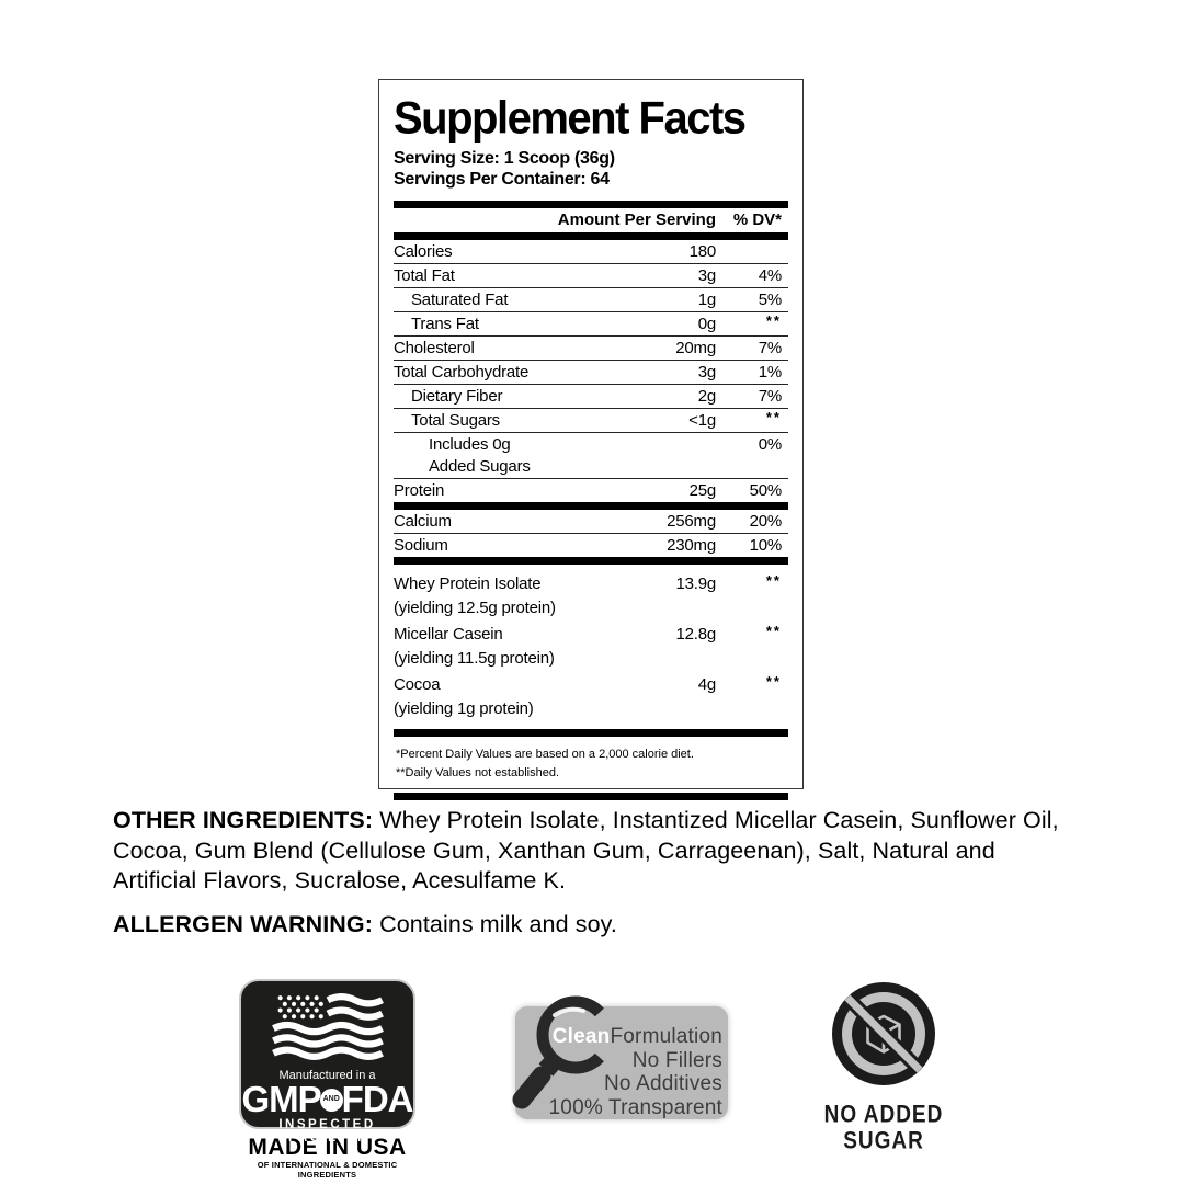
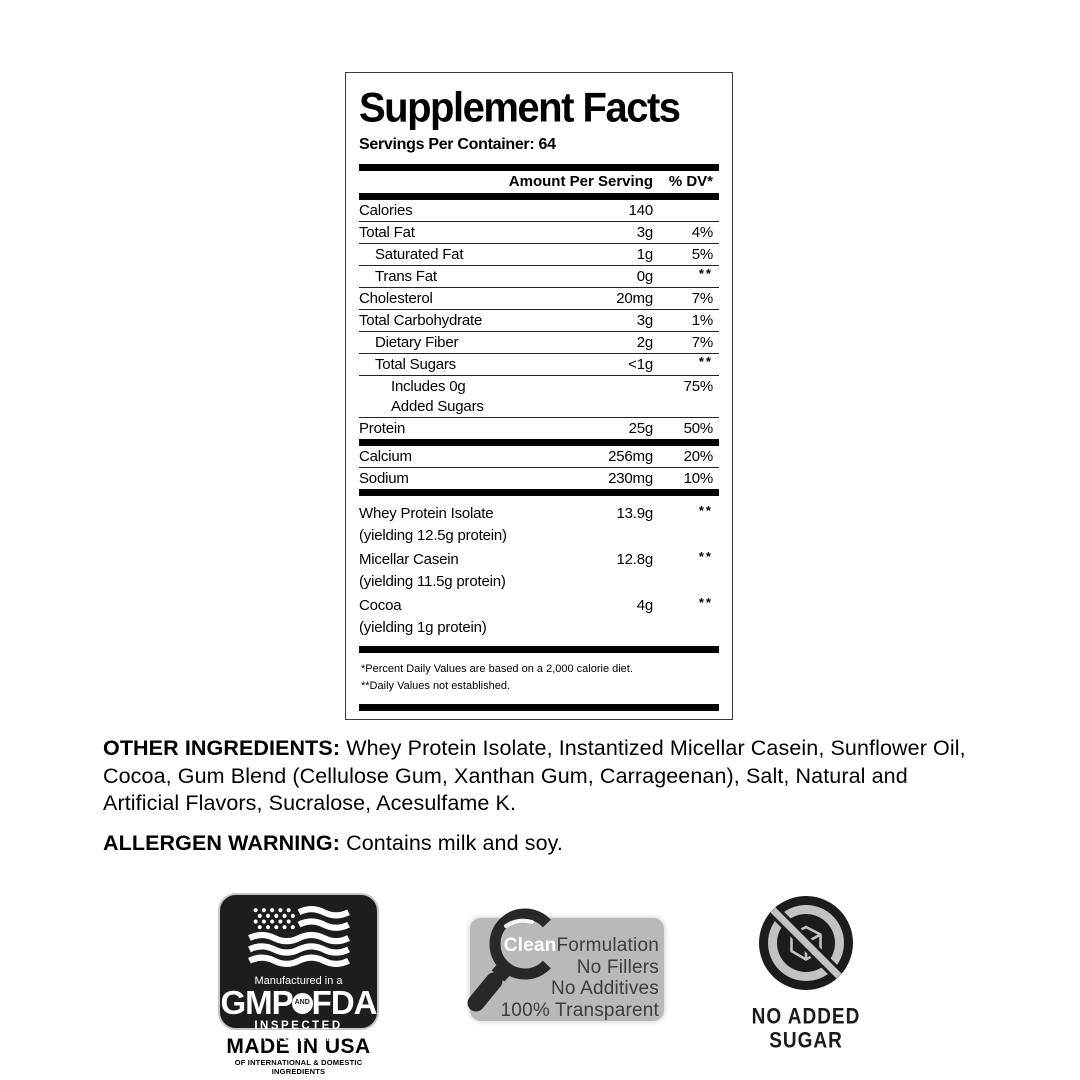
  Supplement Facts
- Serving Size: 1 Scoop (36g)
  Servings Per Container: 64
  Amount Per Serving
  % DV*
  Calories
- 180
+ 140
  Total Fat
  3g
  4%
  Saturated Fat
  1g
  5%
  Trans Fat
  0g
  **
  Cholesterol
  20mg
  7%
  Total Carbohydrate
  3g
  1%
  Dietary Fiber
  2g
  7%
  Total Sugars
  <1g
  **
  Includes 0g Added Sugars
- 0%
+ 75%
  Protein
  25g
  50%
  Calcium
  256mg
  20%
  Sodium
  230mg
  10%
  Whey Protein Isolate
  13.9g
  **
  (yielding 12.5g protein)
  Micellar Casein
  12.8g
  **
  (yielding 11.5g protein)
  Cocoa
  4g
  **
  (yielding 1g protein)
  *Percent Daily Values are based on a 2,000 calorie diet.
  **Daily Values not established.
  OTHER INGREDIENTS: Whey Protein Isolate, Instantized Micellar Casein, Sunflower Oil, Cocoa, Gum Blend (Cellulose Gum, Xanthan Gum, Carrageenan), Salt, Natural and Artificial Flavors, Sucralose, Acesulfame K.
  ALLERGEN WARNING: Contains milk and soy.
  Manufactured in a
  GMP
  FDA
  INSPECTED FACILITY
  MADE IN USA
  OF INTERNATIONAL & DOMESTIC INGREDIENTS
  CleanFormulation
  No Fillers
  No Additives
  100% Transparent
  NO ADDED
  SUGAR
